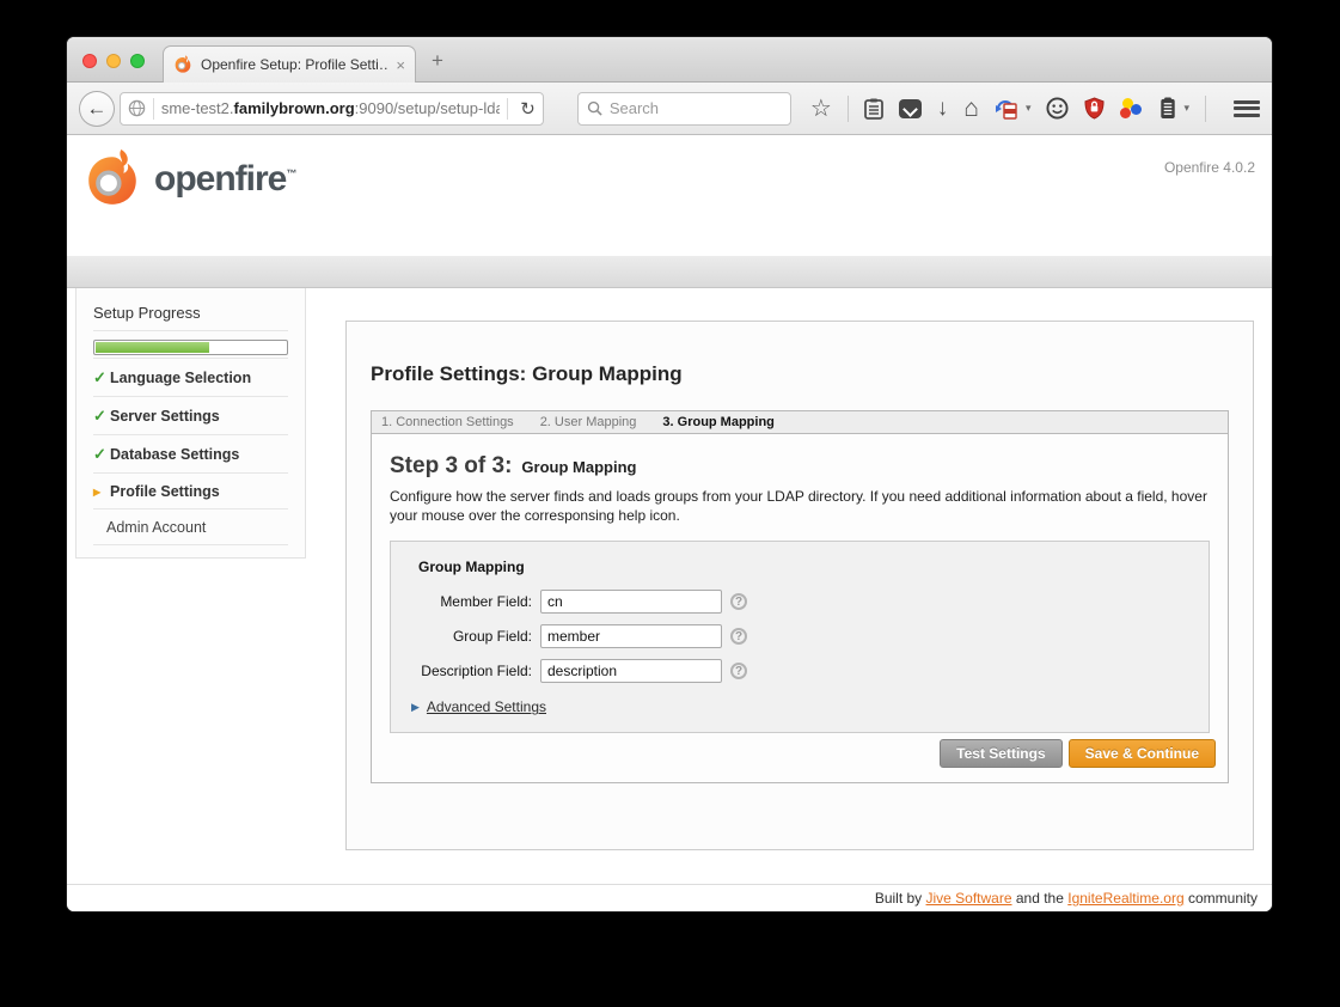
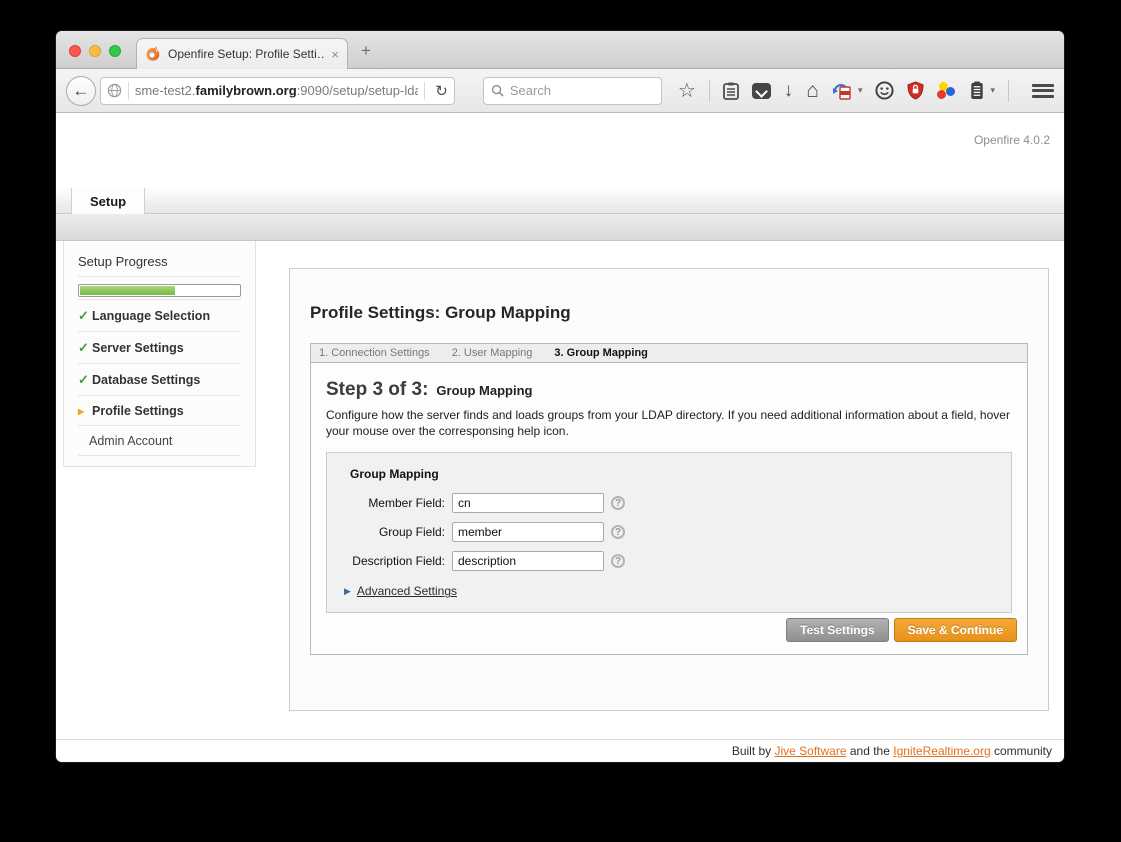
  Openfire Setup: Profile Setti…
  ×
  +
  ←
  sme-test2.familybrown.org:9090/setup/setup-lda
  ↻
  Search
  ☆
  ↓
  ⌂
  ▾
  ▾
- openfire™
  Openfire 4.0.2
+ Setup
  Setup Progress
  ✓
  Language Selection
  ✓
  Server Settings
  ✓
  Database Settings
  ▶
  Profile Settings
  Admin Account
  Profile Settings: Group Mapping
  1. Connection Settings
  2. User Mapping
  3. Group Mapping
  Step 3 of 3:
  Group Mapping
  Configure how the server finds and loads groups from your LDAP directory. If you need additional information about a field, hover your mouse over the corresponsing help icon.
  Group Mapping
  Member Field:
  cn
  ?
  Group Field:
  member
  ?
  Description Field:
  description
  ?
  ▶
  Advanced Settings
  Test Settings
  Save & Continue
  Built by Jive Software and the IgniteRealtime.org community
